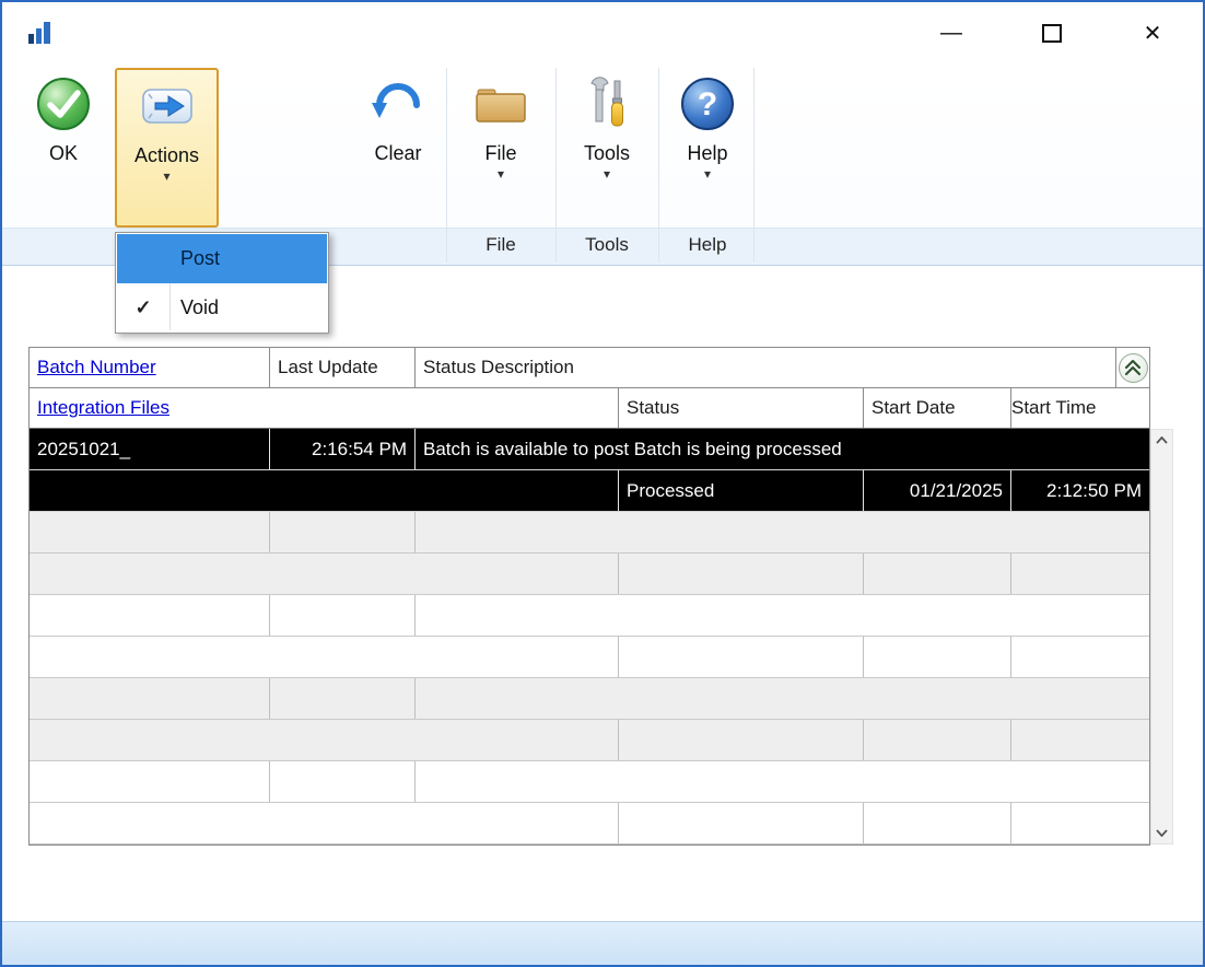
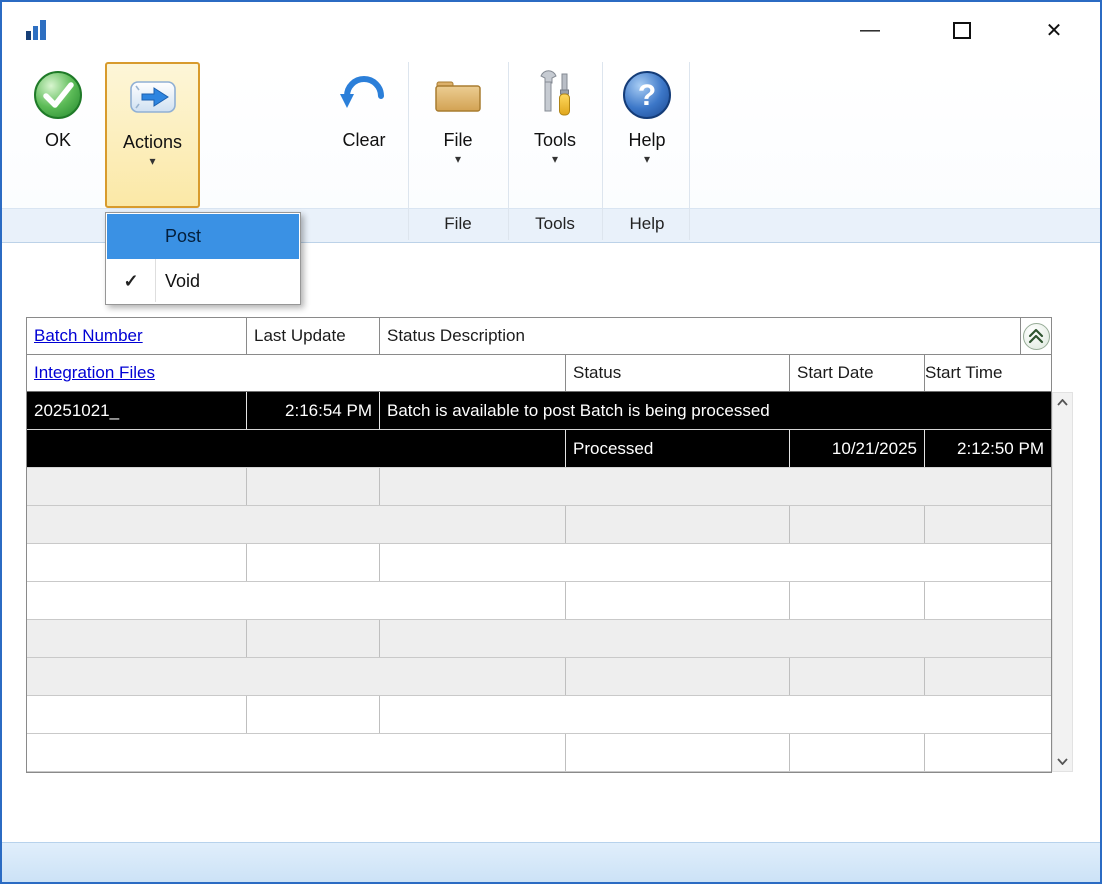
  —
  ✕
  OK
  Actions
  ▾
  Clear
  File
  ▾
  Tools
  ▾
  ?
  Help
  ▾
  File
  Tools
  Help
  Post
  ✓
  Void
  Batch Number
  Last Update
  Status Description
  Integration Files
  Status
  Start Date
  Start Time
  20251021_
  2:16:54 PM
  Batch is available to post Batch is being processed
  Processed
- 01/21/2025
+ 10/21/2025
  2:12:50 PM
